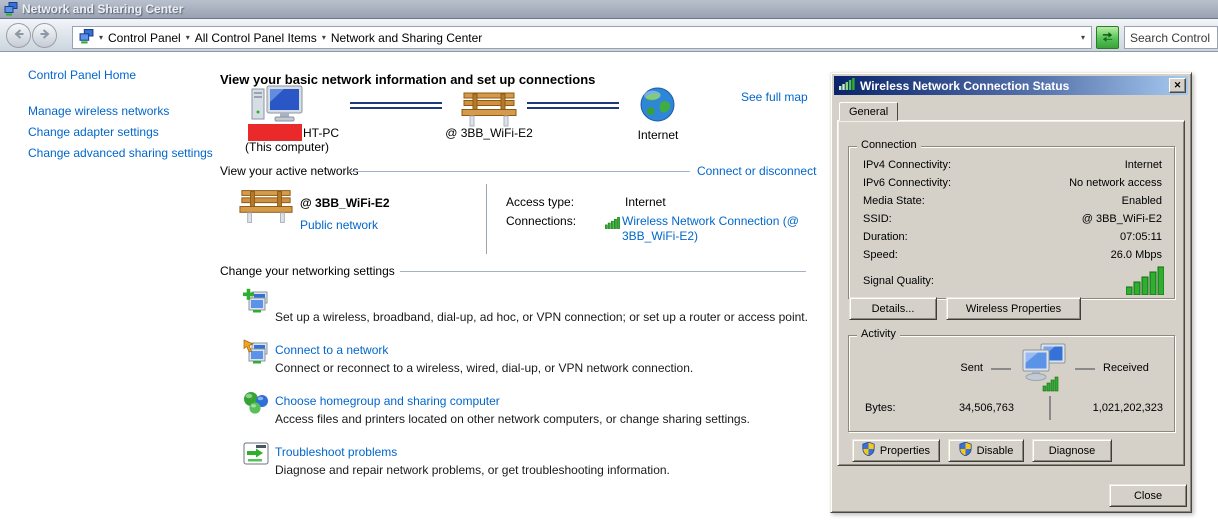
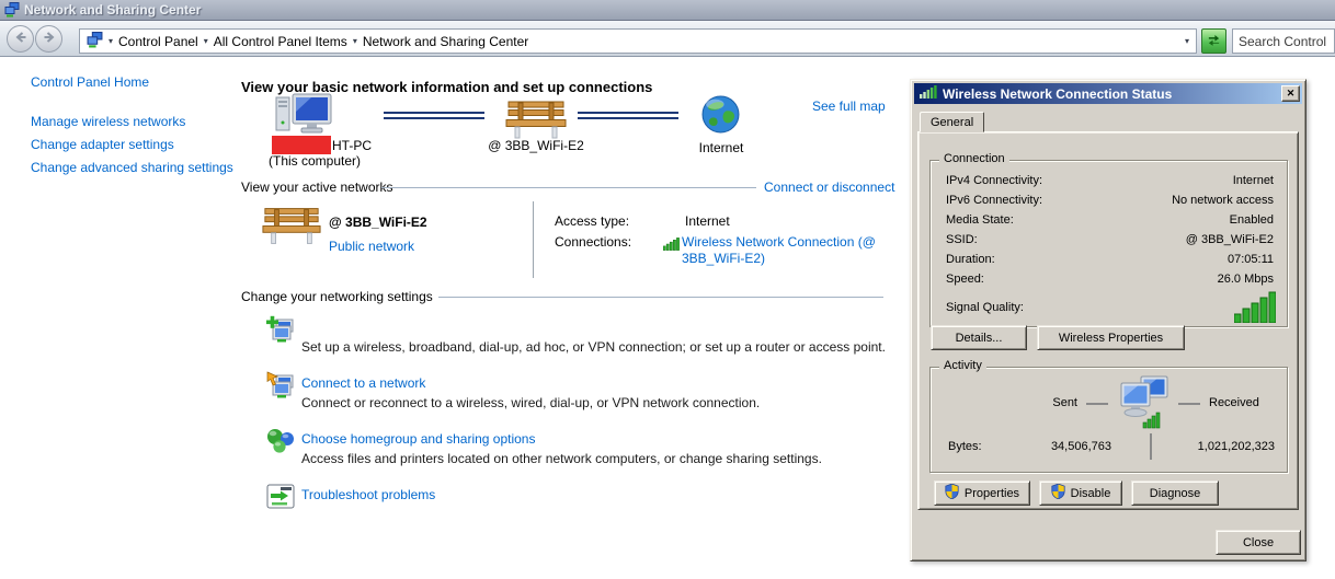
  Network and Sharing Center
  ▾
  Control Panel
  ▾
  All Control Panel Items
  ▾
  Network and Sharing Center
  ▾
  Search Control
  Control Panel Home
  Manage wireless networks
  Change adapter settings
  Change advanced sharing settings
  View your basic network information and set up connections
  HT-PC
  (This computer)
  @ 3BB_WiFi-E2
  Internet
  See full map
  View your active networ
  Connect or disconnect
  @ 3BB_WiFi-E2
  Public network
  Access type:
  Internet
  Connections:
  Wireless Network Connection (@ 3BB_WiFi-E2)
  Change your networking settings
  Set up a wireless, broadband, dial-up, ad hoc, or VPN connection; or set up a router or access point.
  Connect to a network
  Connect or reconnect to a wireless, wired, dial-up, or VPN network connection.
- Choose homegroup and sharing computer
+ Choose homegroup and sharing options
  Access files and printers located on other network computers, or change sharing settings.
  Troubleshoot problems
- Diagnose and repair network problems, or get troubleshooting information.
  Wireless Network Connection Status
  ✕
  General
  Connection
  IPv4 Connectivity:
  Internet
  IPv6 Connectivity:
  No network access
  Media State:
  Enabled
  SSID:
  @ 3BB_WiFi-E2
  Duration:
  07:05:11
  Speed:
  26.0 Mbps
  Signal Quality:
  Details...
  Wireless Properties
  Activity
  Sent
  Received
  Bytes:
  34,506,763
  1,021,202,323
  Properties
  Disable
  Diagnose
  Close
